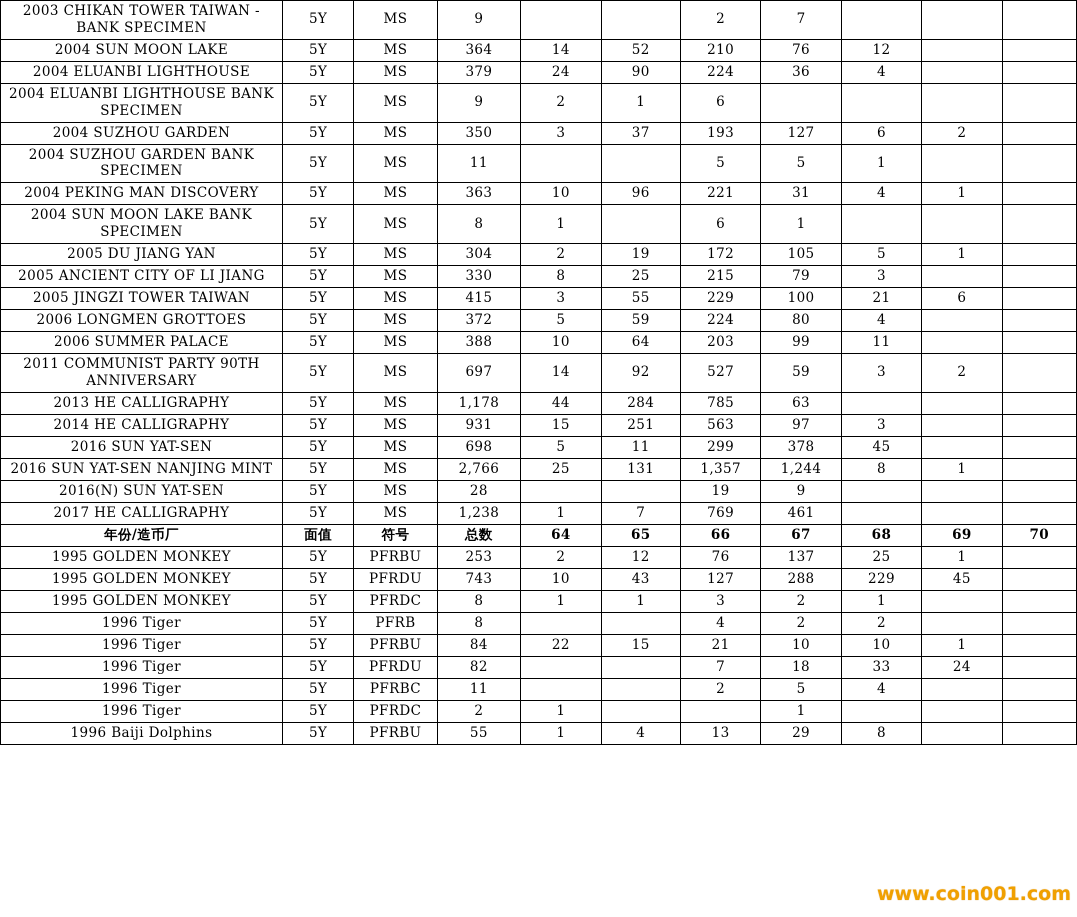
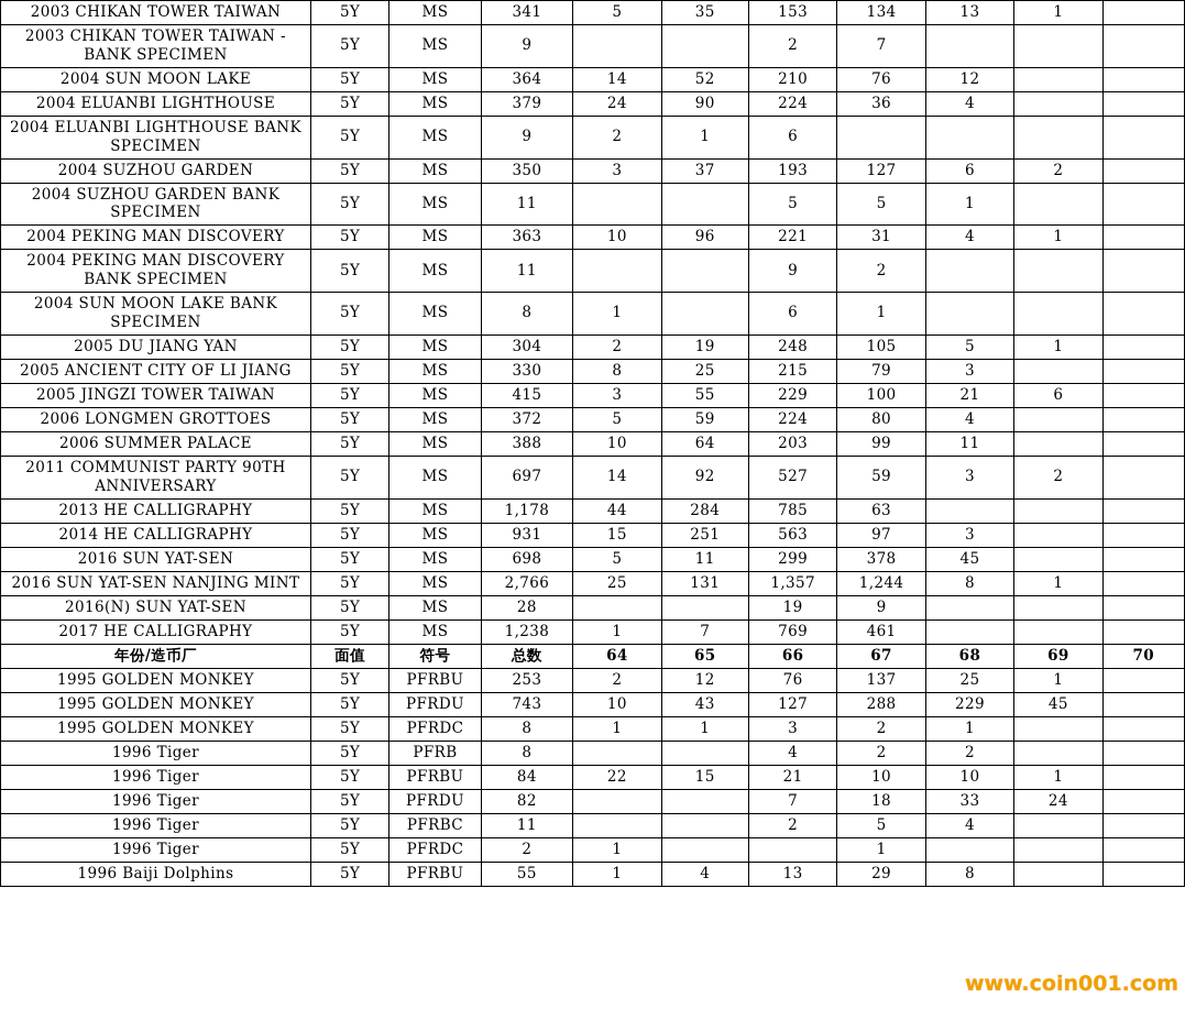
+ 2003 CHIKAN TOWER TAIWAN	5Y	MS	341	5	35	153	134	13	1
  2003 CHIKAN TOWER TAIWAN - BANK SPECIMEN	5Y	MS	9			2	7
  2004 SUN MOON LAKE	5Y	MS	364	14	52	210	76	12
  2004 ELUANBI LIGHTHOUSE	5Y	MS	379	24	90	224	36	4
  2004 ELUANBI LIGHTHOUSE BANK SPECIMEN	5Y	MS	9	2	1	6
  2004 SUZHOU GARDEN	5Y	MS	350	3	37	193	127	6	2
  2004 SUZHOU GARDEN BANK SPECIMEN	5Y	MS	11			5	5	1
  2004 PEKING MAN DISCOVERY	5Y	MS	363	10	96	221	31	4	1
+ 2004 PEKING MAN DISCOVERY BANK SPECIMEN	5Y	MS	11			9	2
  2004 SUN MOON LAKE BANK SPECIMEN	5Y	MS	8	1		6	1
- 2005 DU JIANG YAN	5Y	MS	304	2	19	172	105	5	1
+ 2005 DU JIANG YAN	5Y	MS	304	2	19	248	105	5	1
  2005 ANCIENT CITY OF LI JIANG	5Y	MS	330	8	25	215	79	3
  2005 JINGZI TOWER TAIWAN	5Y	MS	415	3	55	229	100	21	6
  2006 LONGMEN GROTTOES	5Y	MS	372	5	59	224	80	4
  2006 SUMMER PALACE	5Y	MS	388	10	64	203	99	11
  2011 COMMUNIST PARTY 90TH ANNIVERSARY	5Y	MS	697	14	92	527	59	3	2
  2013 HE CALLIGRAPHY	5Y	MS	1,178	44	284	785	63
  2014 HE CALLIGRAPHY	5Y	MS	931	15	251	563	97	3
  2016 SUN YAT-SEN	5Y	MS	698	5	11	299	378	45
  2016 SUN YAT-SEN NANJING MINT	5Y	MS	2,766	25	131	1,357	1,244	8	1
  2016(N) SUN YAT-SEN	5Y	MS	28			19	9
  2017 HE CALLIGRAPHY	5Y	MS	1,238	1	7	769	461
  年份/造币厂	面值	符号	总数	64	65	66	67	68	69	70
  1995 GOLDEN MONKEY	5Y	PFRBU	253	2	12	76	137	25	1
  1995 GOLDEN MONKEY	5Y	PFRDU	743	10	43	127	288	229	45
  1995 GOLDEN MONKEY	5Y	PFRDC	8	1	1	3	2	1
  1996 Tiger	5Y	PFRB	8			4	2	2
  1996 Tiger	5Y	PFRBU	84	22	15	21	10	10	1
  1996 Tiger	5Y	PFRDU	82			7	18	33	24
  1996 Tiger	5Y	PFRBC	11			2	5	4
  1996 Tiger	5Y	PFRDC	2	1			1
  1996 Baiji Dolphins	5Y	PFRBU	55	1	4	13	29	8
  www.coin001.com
